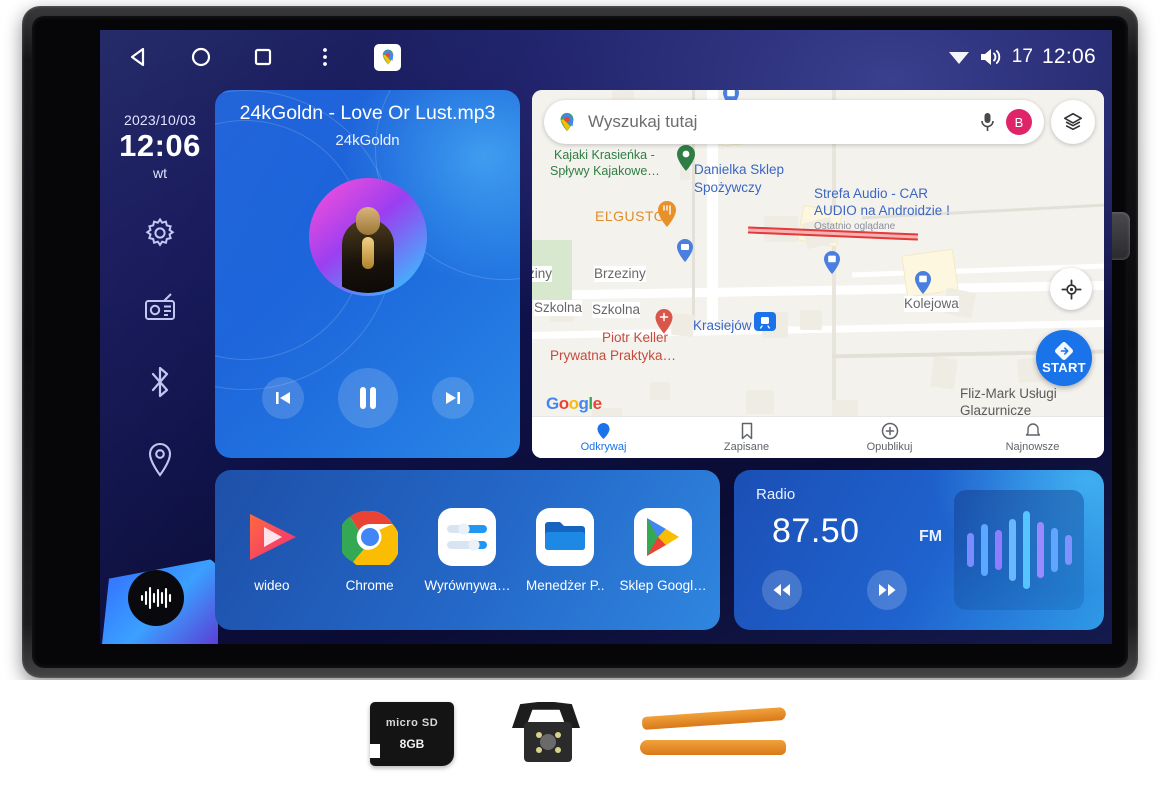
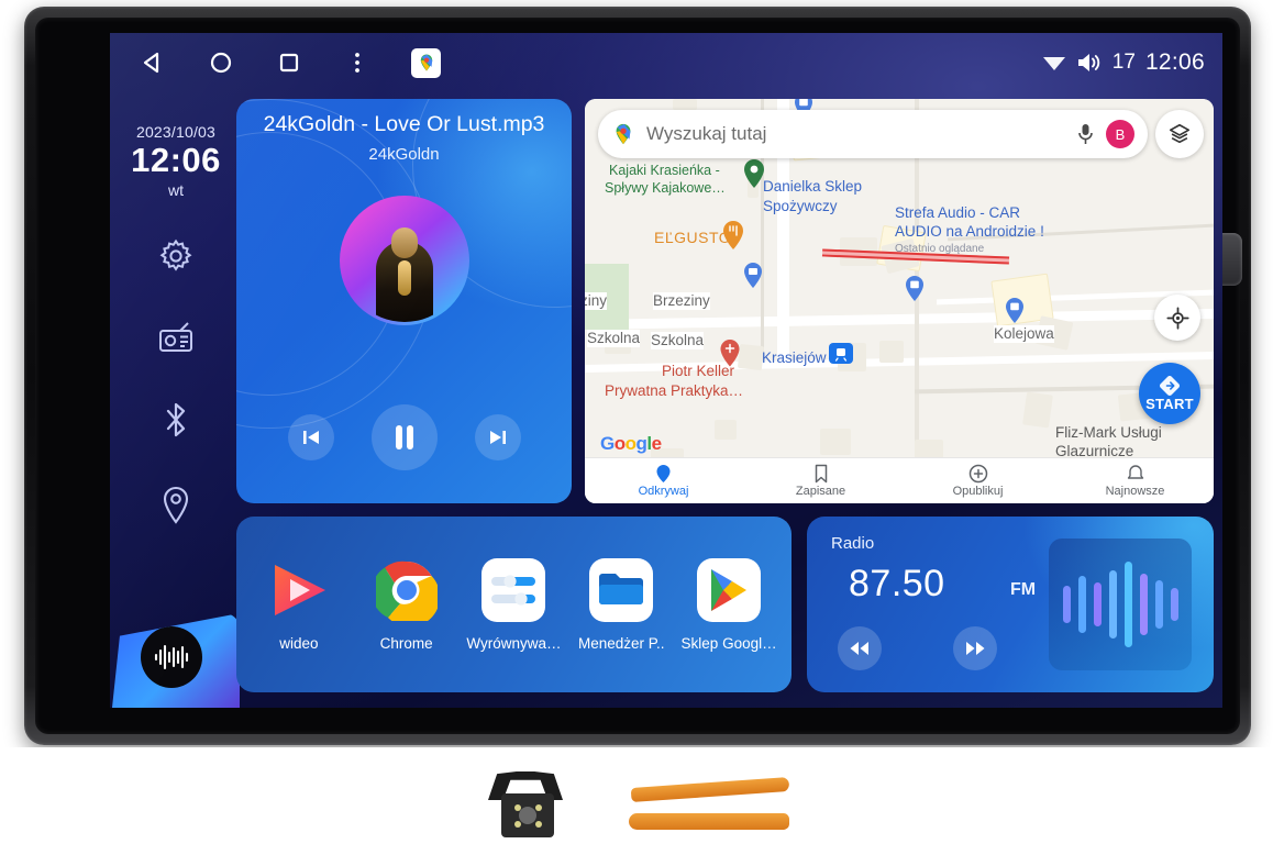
- micro SD
- 8GB
